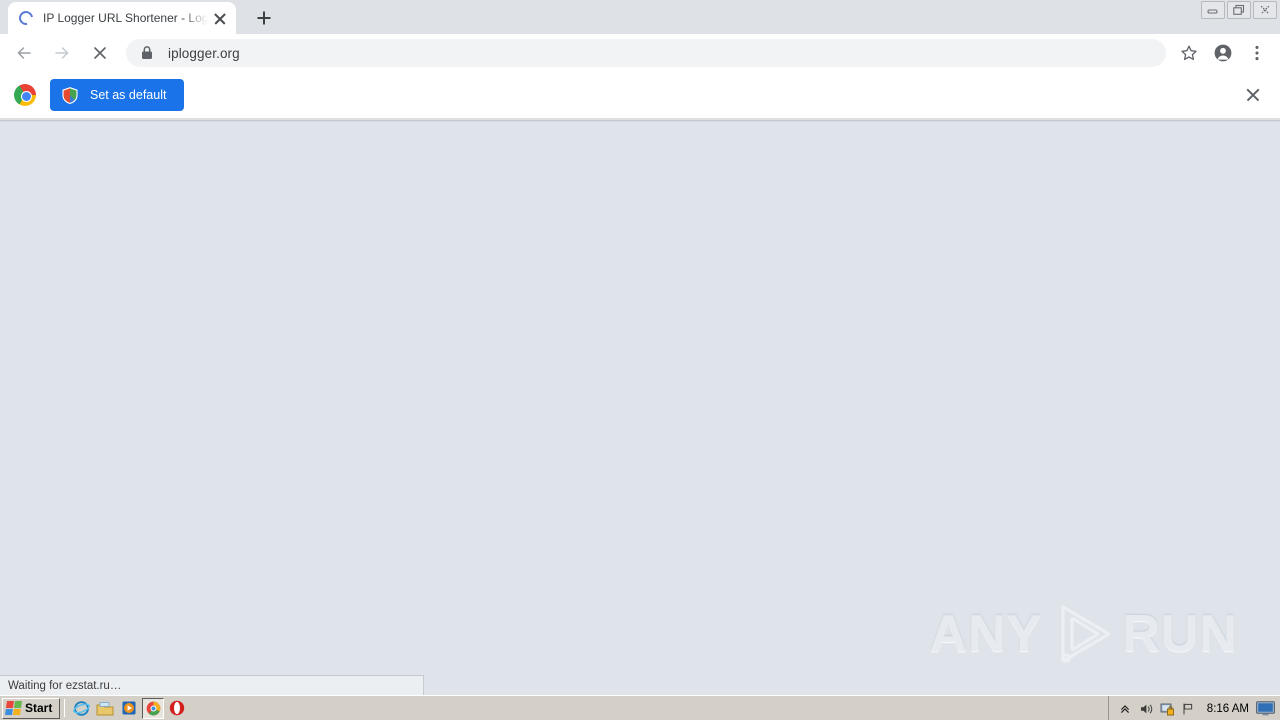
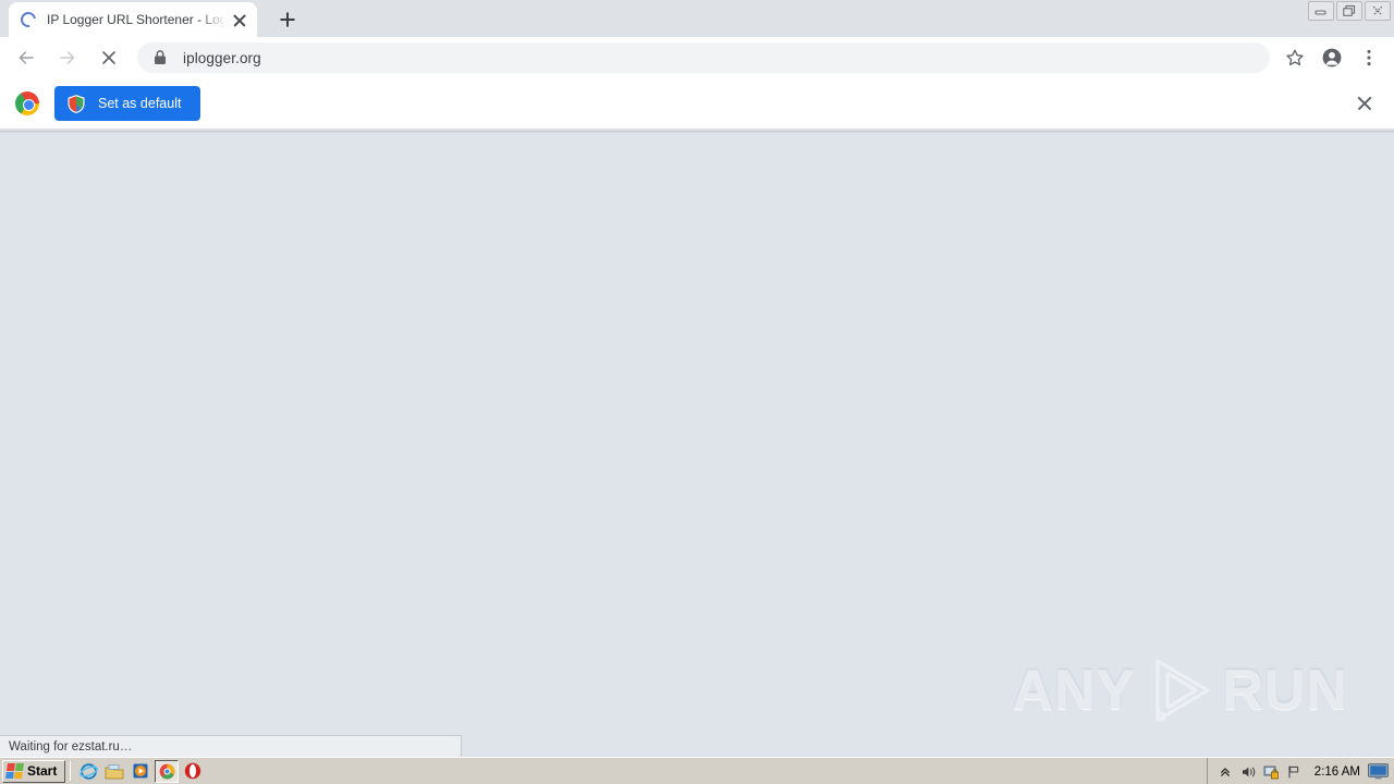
  IP Logger URL Shortener - Log
  iplogger.org
  Set as default
  ANY
  RUN
  Waiting for ezstat.ru…
  Start
- 8:16 AM
+ 2:16 AM
